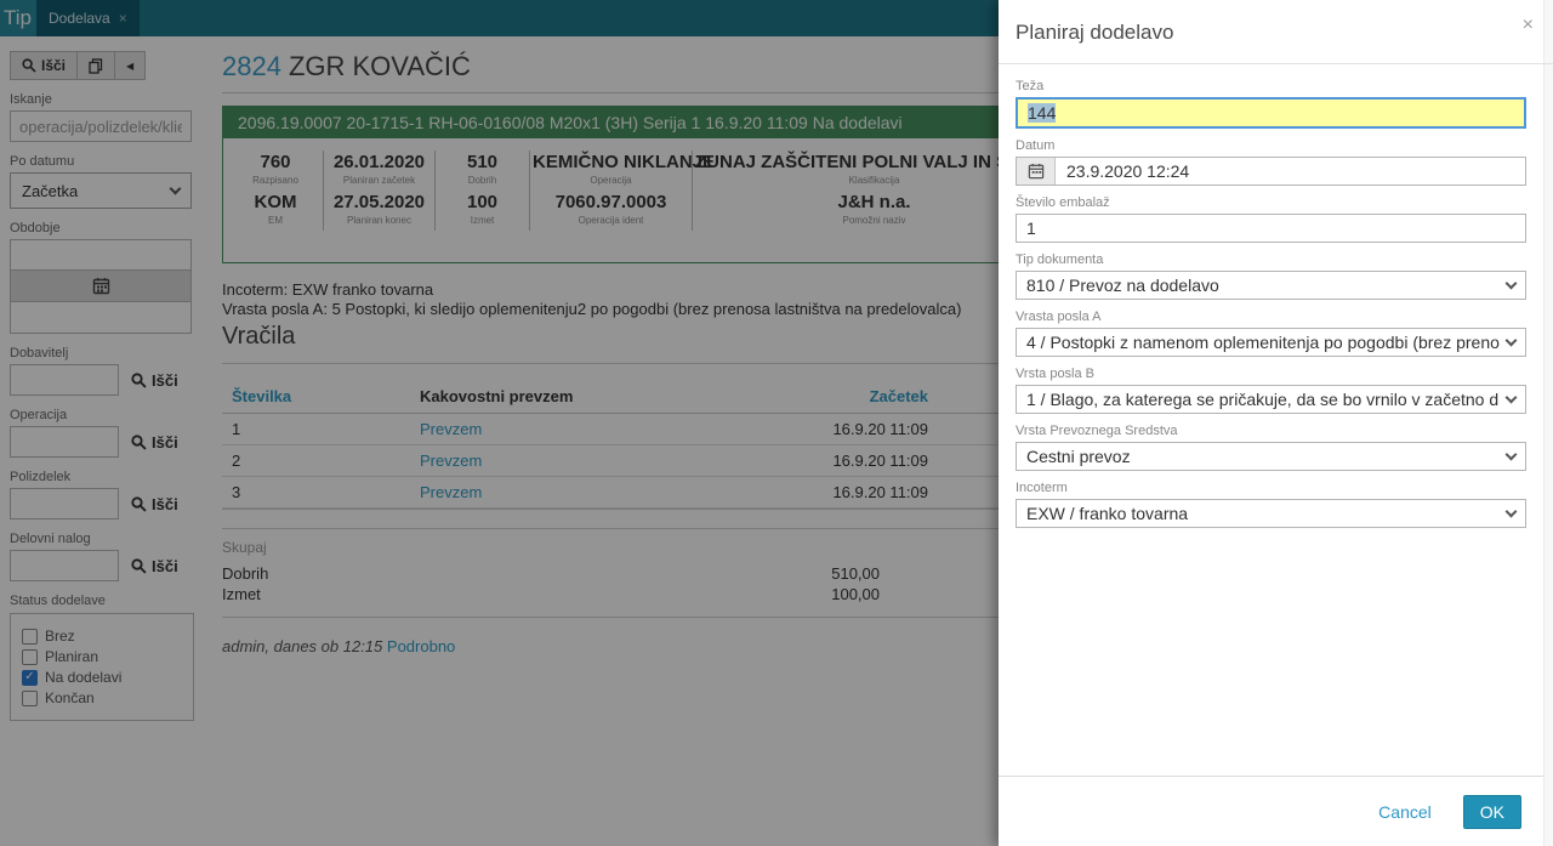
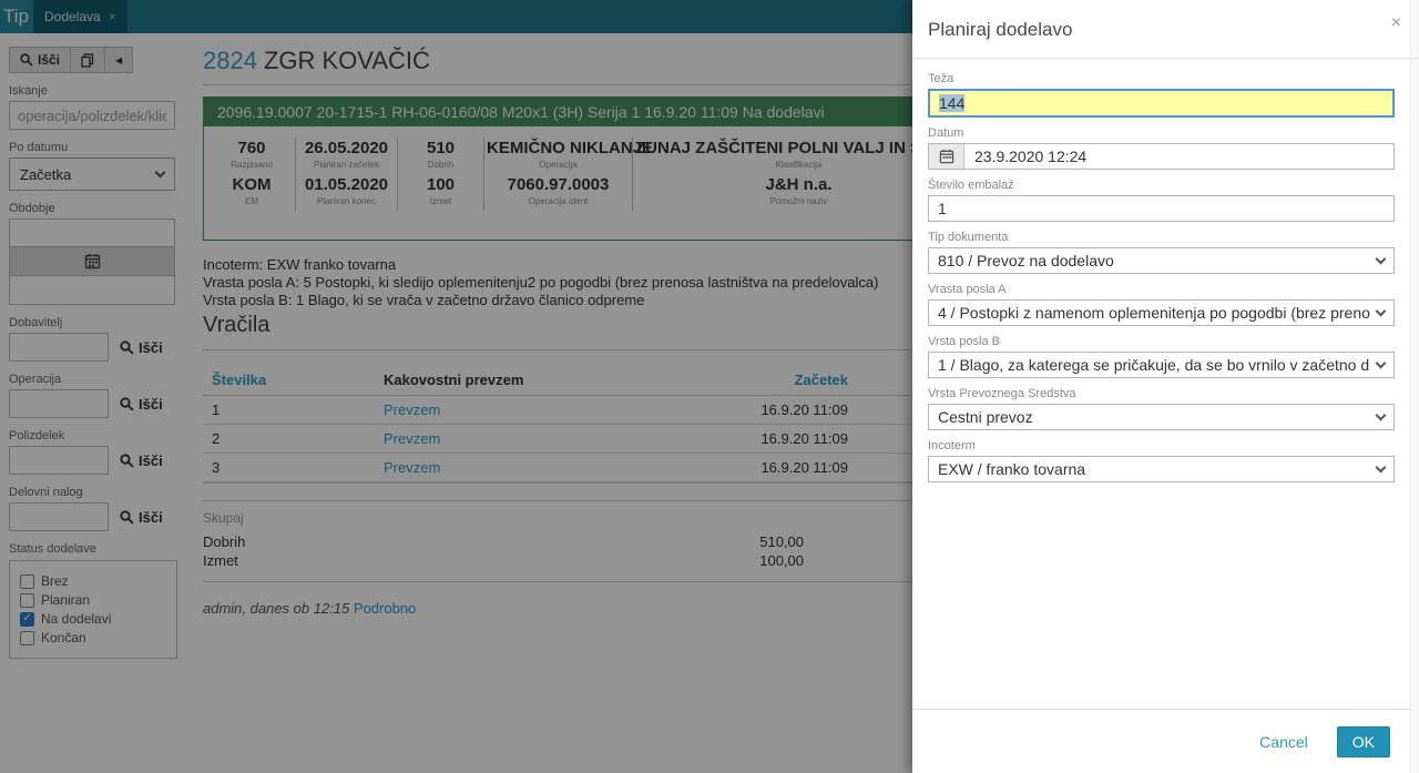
  Tip
  Dodelava
  ×
  Išči
  ◀
  Iskanje
  operacija/polizdelek/klie
  Po datumu
  Začetka
  Obdobje
  Dobavitelj
  Išči
  Operacija
  Išči
  Polizdelek
  Išči
  Delovni nalog
  Išči
  Status dodelave
  Brez
  Planiran
  ✓
  Na dodelavi
  Končan
  2824 ZGR KOVAČIĆ
  2096.19.0007 20-1715-1 RH-06-0160/08 M20x1 (3H) Serija 1 16.9.20 11:09 Na dodelavi
  760
  Razpisano
  KOM
  EM
- 26.01.2020
+ 26.05.2020
  Planiran začetek
- 27.05.2020
+ 01.05.2020
  Planiran konec
  510
  Dobrih
  100
  Izmet
  KEMIČNO NIKLAN
  Operacija
  7060.97.0003
  Operacija ident
  ZUNAJ ZAŠČITENI POLNI VALJ IN
  Klasifikacija
  J&H n.a.
  Pomožni naziv
  Incoterm: EXW franko tovarna
  Vrasta posla A: 5 Postopki, ki sledijo oplemenitenju2 po pogodbi (brez prenosa lastništva na predelovalca)
+ Vrsta posla B: 1 Blago, ki se vrača v začetno državo članico odpreme
  Vračila
  Številka	Kakovostni prevzem	Začetek
  1	Prevzem	16.9.20 11:09
  2	Prevzem	16.9.20 11:09
  3	Prevzem	16.9.20 11:09
  Skupaj
  Dobrih
  510,00
  Izmet
  100,00
  admin, danes ob 12:15 Podrobno
  Planiraj dodelavo
  ×
  Teža
  144
  Datum
  23.9.2020 12:24
  Število embalaž
  1
  Tip dokumenta
  810 / Prevoz na dodelavo
  Vrasta posla A
  4 / Postopki z namenom oplemenitenja po pogodbi (brez preno
  Vrsta posla B
  1 / Blago, za katerega se pričakuje, da se bo vrnilo v začetno d
  Vrsta Prevoznega Sredstva
  Cestni prevoz
  Incoterm
  EXW / franko tovarna
  Cancel
  OK
